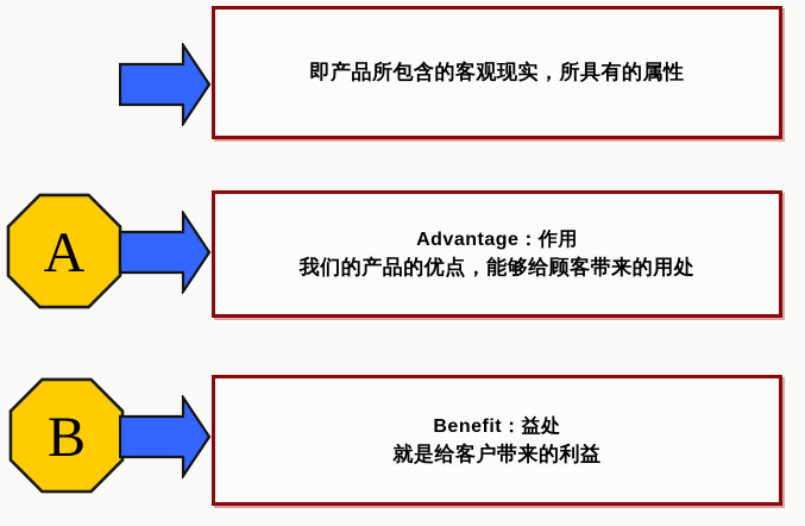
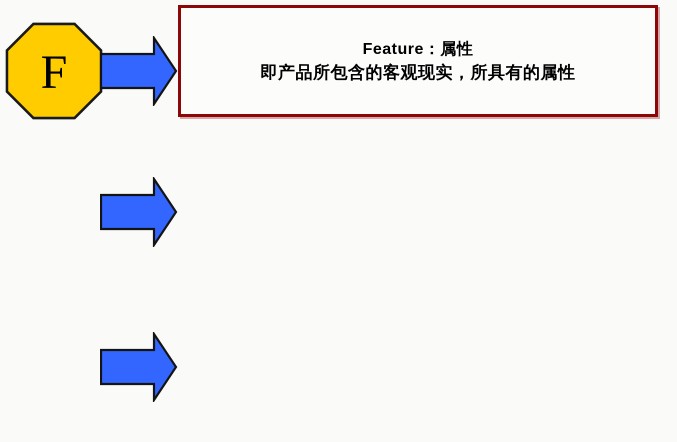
+ F
+ Feature：属性
  即产品所包含的客观现实，所具有的属性
- A
- Advantage：作用
- 我们的产品的优点，能够给顾客带来的用处
- B
- Benefit：益处
- 就是给客户带来的利益
